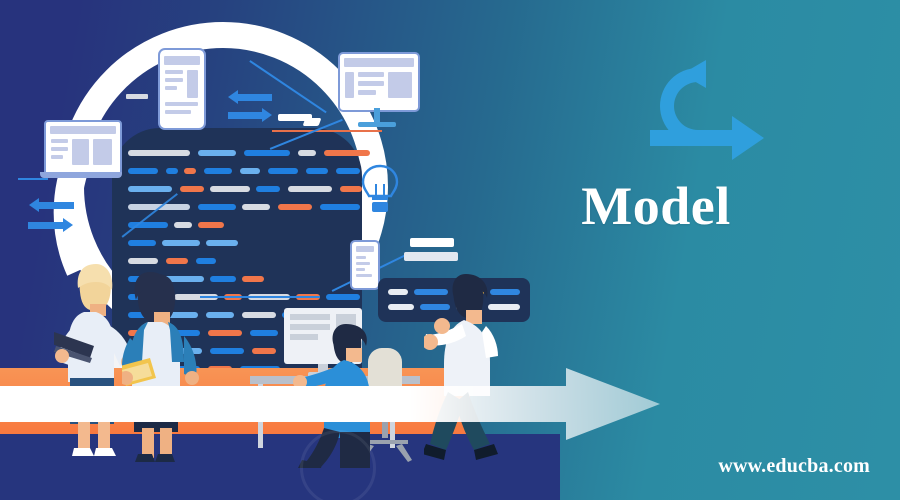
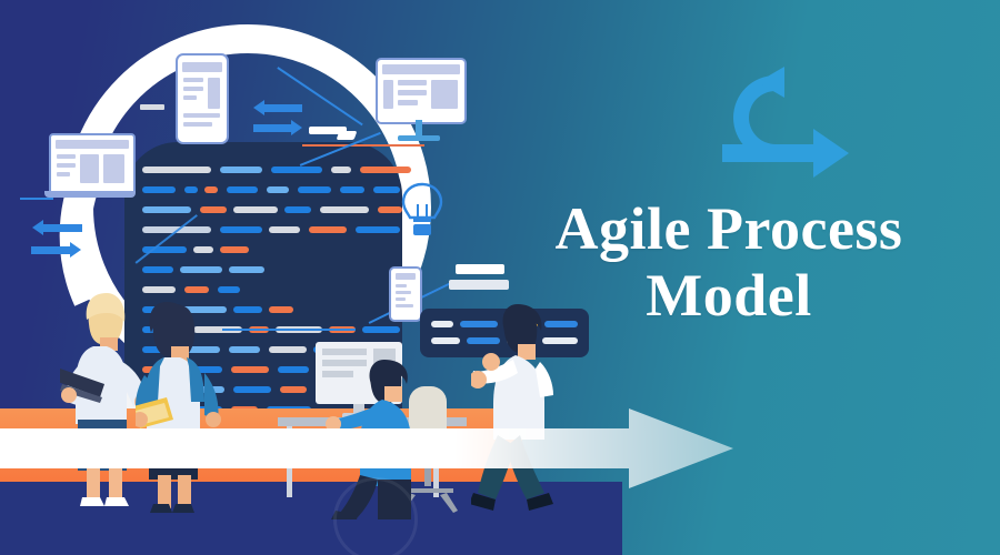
+ Agile Process
  Model
- www.educba.com
